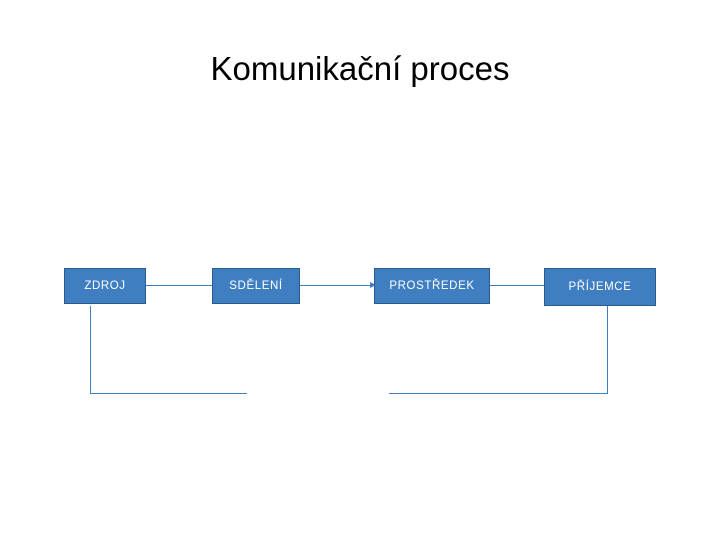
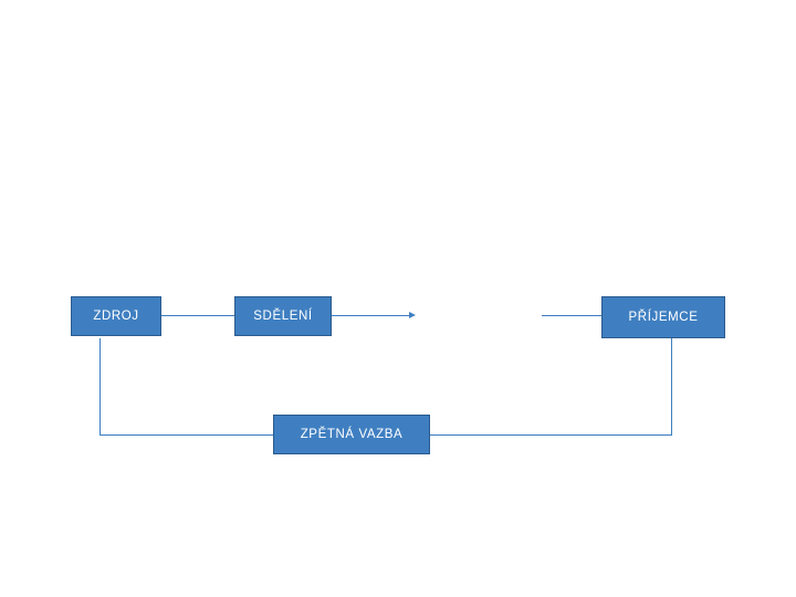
- Komunikační proces
  ZDROJ
  SDĚLENÍ
- PROSTŘEDEK
  PŘÍJEMCE
+ ZPĚTNÁ VAZBA
